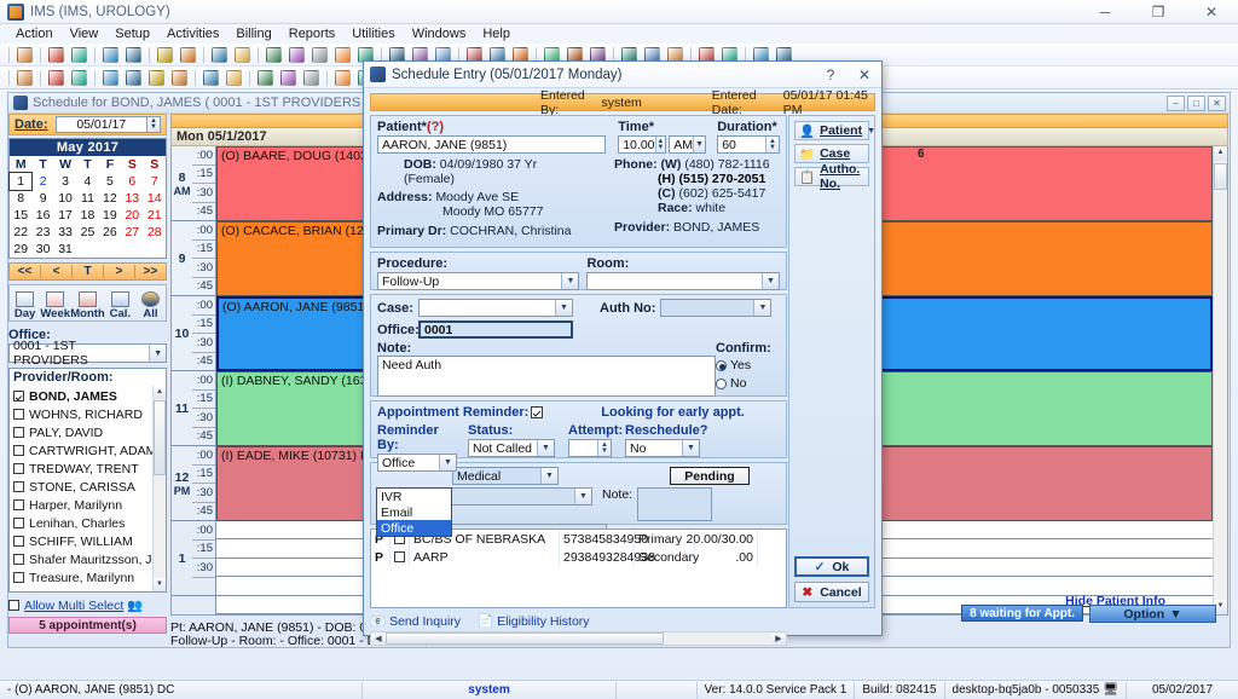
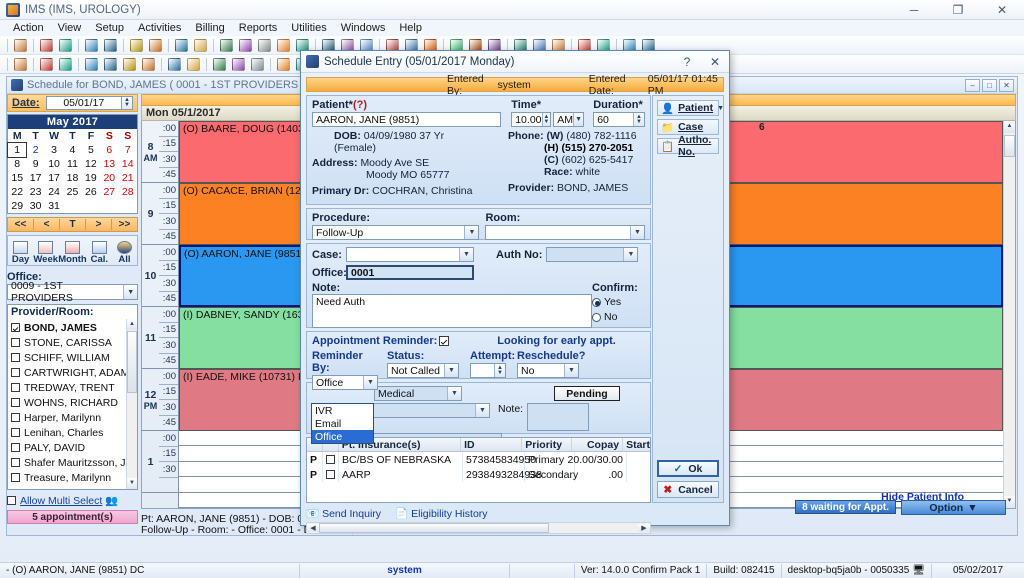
  IMS (IMS, UROLOGY)
  ─
  ❐
  ✕
  Action
  View
  Setup
  Activities
  Billing
  Reports
  Utilities
  Windows
  Help
  Schedule for BOND, JAMES ( 0001 - 1ST PROVIDERS
  –
  □
  ✕
  Date:
  05/01/17
  May 2017
  M	T	W	T	F	S	S
  1	2	3	4	5	6	7
  8	9	10	11	12	13	14
- 15	16	17	18	19	20	21
+ 15	17	17	18	19	20	21
- 22	23	33	25	26	27	28
+ 22	23	24	25	26	27	28
  29	30	31
  <<
  <
  T
  >
  >>
  Day
  Week
  Month
  Cal.
  All
  Office:
- 0001 - 1ST PROVIDERS
+ 0009 - 1ST PROVIDERS
  Provider/Room:
  BOND, JAMES
- WOHNS, RICHARD
+ STONE, CARISSA
- PALY, DAVID
+ SCHIFF, WILLIAM
  CARTWRIGHT, ADA
  TREDWAY, TRENT
- STONE, CARISSA
+ WOHNS, RICHARD
  Harper, Marilynn
  Lenihan, Charles
- SCHIFF, WILLIAM
+ PALY, DAVID
  Shafer Mauritzsson, J
  Treasure, Marilynn
  Allow Multi Select
  👥
  5 appointment(s)
  Mon 05/1/2017
  8
  AM
  :00
  :15
  :30
  :45
  9
  :00
  :15
  :30
  :45
  10
  :00
  :15
  :30
  :45
  11
  :00
  :15
  :30
  :45
  12
  PM
  :00
  :15
  :30
  :45
  1
  :00
  :15
  :30
  (O) BAARE, DOUG (140
  (O) CACACE, BRIAN (12
  (O) AARON, JANE (9851
  (I) DABNEY, SANDY (16
  (I) EADE, MIKE (10731)
  6
  Hide Patient Info
  8 waiting for Appt.
  Option
  ▼
  Schedule Entry (05/01/2017 Monday)
  ?
  ✕
  Entered By:
  system
  Entered Date:
  05/01/17 01:45 PM
  Patient*(?)
  AARON, JANE (9851)
  Time*
  10.00
  AM
  Duration*
  60
  DOB: 04/09/1980 37 Yr (Female)
  Address: Moody Ave SE
  Moody MO 65777
  Primary Dr: COCHRAN, Christina
  Phone: (W) (480) 782-1116
  (H) (515) 270-2051
  (C) (602) 625-5417
  Race: white
  Provider: BOND, JAMES
  Procedure:
  Follow-Up
  Room:
  Case:
  Auth No:
  Office:
  0001
  Note:
  Need Auth
  Confirm:
  Yes
  No
  Appointment Reminder:
  Looking for early appt.
  Reminder By:
  Office
  Status:
  Not Called
  Attempt:
  Reschedule?
  No
  Medical
  Pending
  Note:
+ Pt. Insurance(s)
+ ID
+ Priority
+ Copay
+ Start
  P
  BC/BS OF NEBRASKA
  5738458349
  Primary
  20.00/30.00
  P
  AARP
  2938493284
  Secondar
  .00
  📧
  Send Inquiry
  📄
  Eligibility History
  IVR
  Email
  Office
  👤
  Patient
  📁
  Case
  📋
  Autho. No.
  ✓
  Ok
  ✖
  Cancel
  - (O) AARON, JANE (9851) DC
  system
- Ver: 14.0.0 Service Pack 1
+ Ver: 14.0.0 Confirm Pack 1
  Build: 082415
  desktop-bq5ja0b - 0050335
  🖥
  05/02/2017
